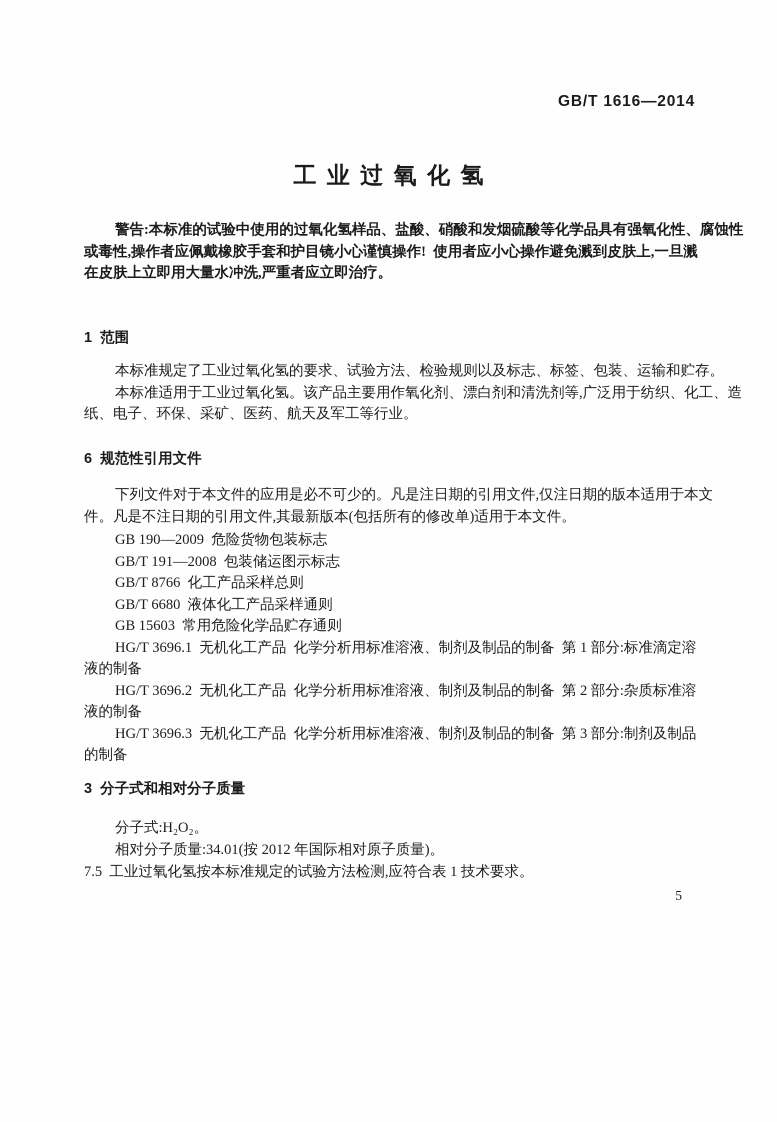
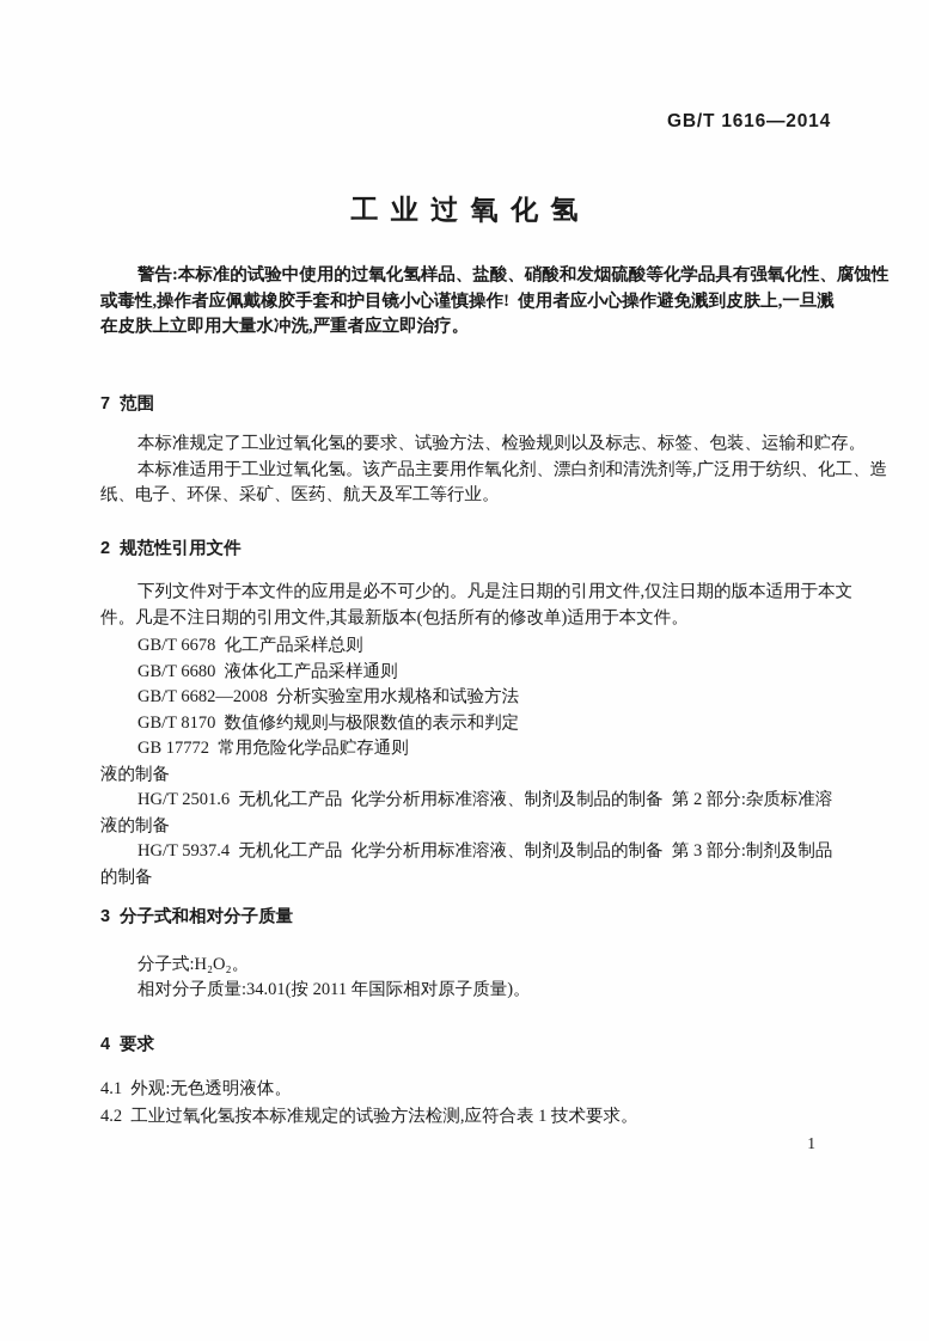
  GB/T 1616—2014
  工 业 过 氧 化 氢
  警告:本标准的试验中使用的过氧化氢样品、盐酸、硝酸和发烟硫酸等化学品具有强氧化性、腐蚀性
  或毒性,操作者应佩戴橡胶手套和护目镜小心谨慎操作! 使用者应小心操作避免溅到皮肤上,一旦溅
  在皮肤上立即用大量水冲洗,严重者应立即治疗。
- 1 范围
+ 7 范围
  本标准规定了工业过氧化氢的要求、试验方法、检验规则以及标志、标签、包装、运输和贮存。
  本标准适用于工业过氧化氢。该产品主要用作氧化剂、漂白剂和清洗剂等,广泛用于纺织、化工、造
  纸、电子、环保、采矿、医药、航天及军工等行业。
- 6 规范性引用文件
+ 2 规范性引用文件
  下列文件对于本文件的应用是必不可少的。凡是注日期的引用文件,仅注日期的版本适用于本文
  件。凡是不注日期的引用文件,其最新版本(包括所有的修改单)适用于本文件。
- GB 190—2009 危险货物包装标志
- GB/T 191—2008 包装储运图示标志
- GB/T 8766 化工产品采样总则
+ GB/T 6678 化工产品采样总则
  GB/T 6680 液体化工产品采样通则
+ GB/T 6682—2008 分析实验室用水规格和试验方法
+ GB/T 8170 数值修约规则与极限数值的表示和判定
- GB 15603 常用危险化学品贮存通则
+ GB 17772 常用危险化学品贮存通则
- HG/T 3696.1 无机化工产品 化学分析用标准溶液、制剂及制品的制备 第 1 部分:标准滴定溶
  液的制备
- HG/T 3696.2 无机化工产品 化学分析用标准溶液、制剂及制品的制备 第 2 部分:杂质标准溶
+ HG/T 2501.6 无机化工产品 化学分析用标准溶液、制剂及制品的制备 第 2 部分:杂质标准溶
  液的制备
- HG/T 3696.3 无机化工产品 化学分析用标准溶液、制剂及制品的制备 第 3 部分:制剂及制品
+ HG/T 5937.4 无机化工产品 化学分析用标准溶液、制剂及制品的制备 第 3 部分:制剂及制品
  的制备
  3 分子式和相对分子质量
  分子式:H₂O₂。
- 相对分子质量:34.01(按 2012 年国际相对原子质量)。
+ 相对分子质量:34.01(按 2011 年国际相对原子质量)。
+ 4 要求
+ 4.1 外观:无色透明液体。
- 7.5 工业过氧化氢按本标准规定的试验方法检测,应符合表 1 技术要求。
+ 4.2 工业过氧化氢按本标准规定的试验方法检测,应符合表 1 技术要求。
- 5
+ 1
